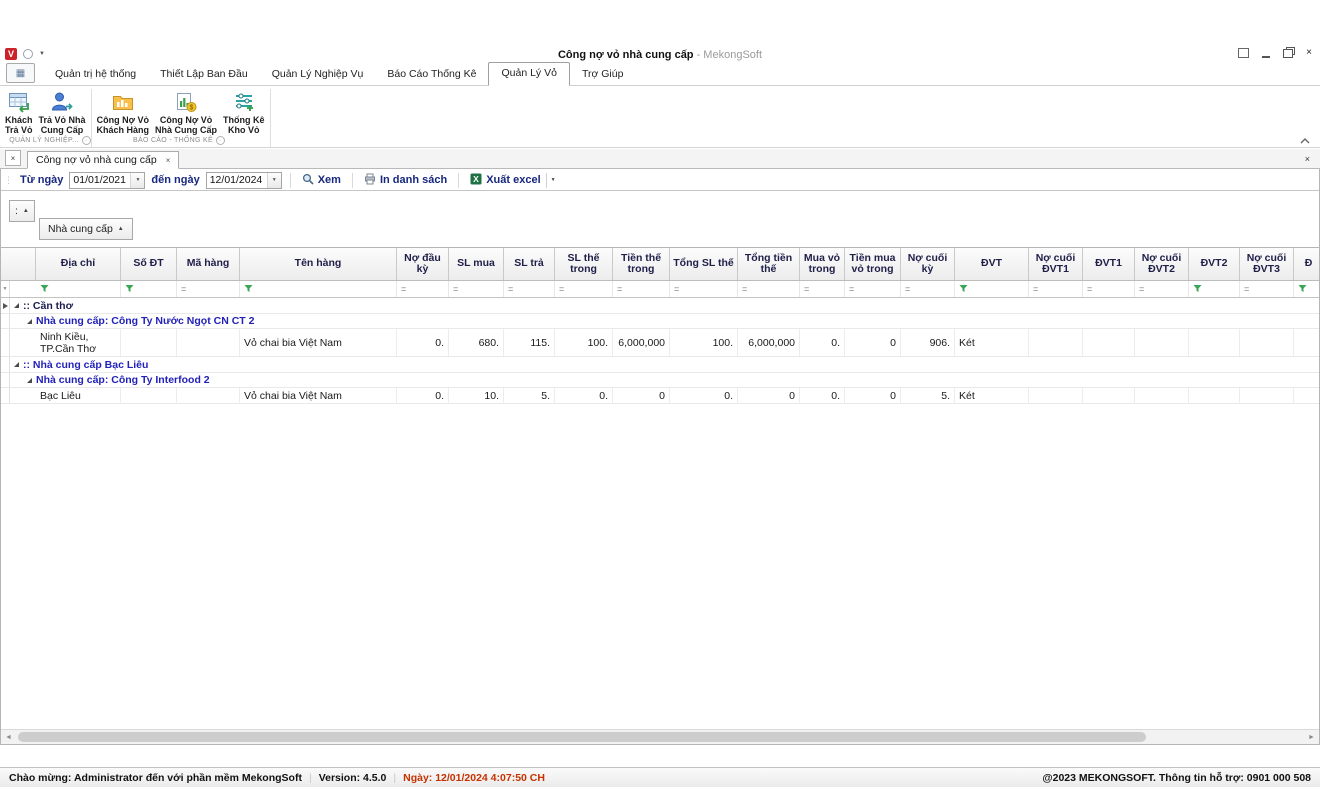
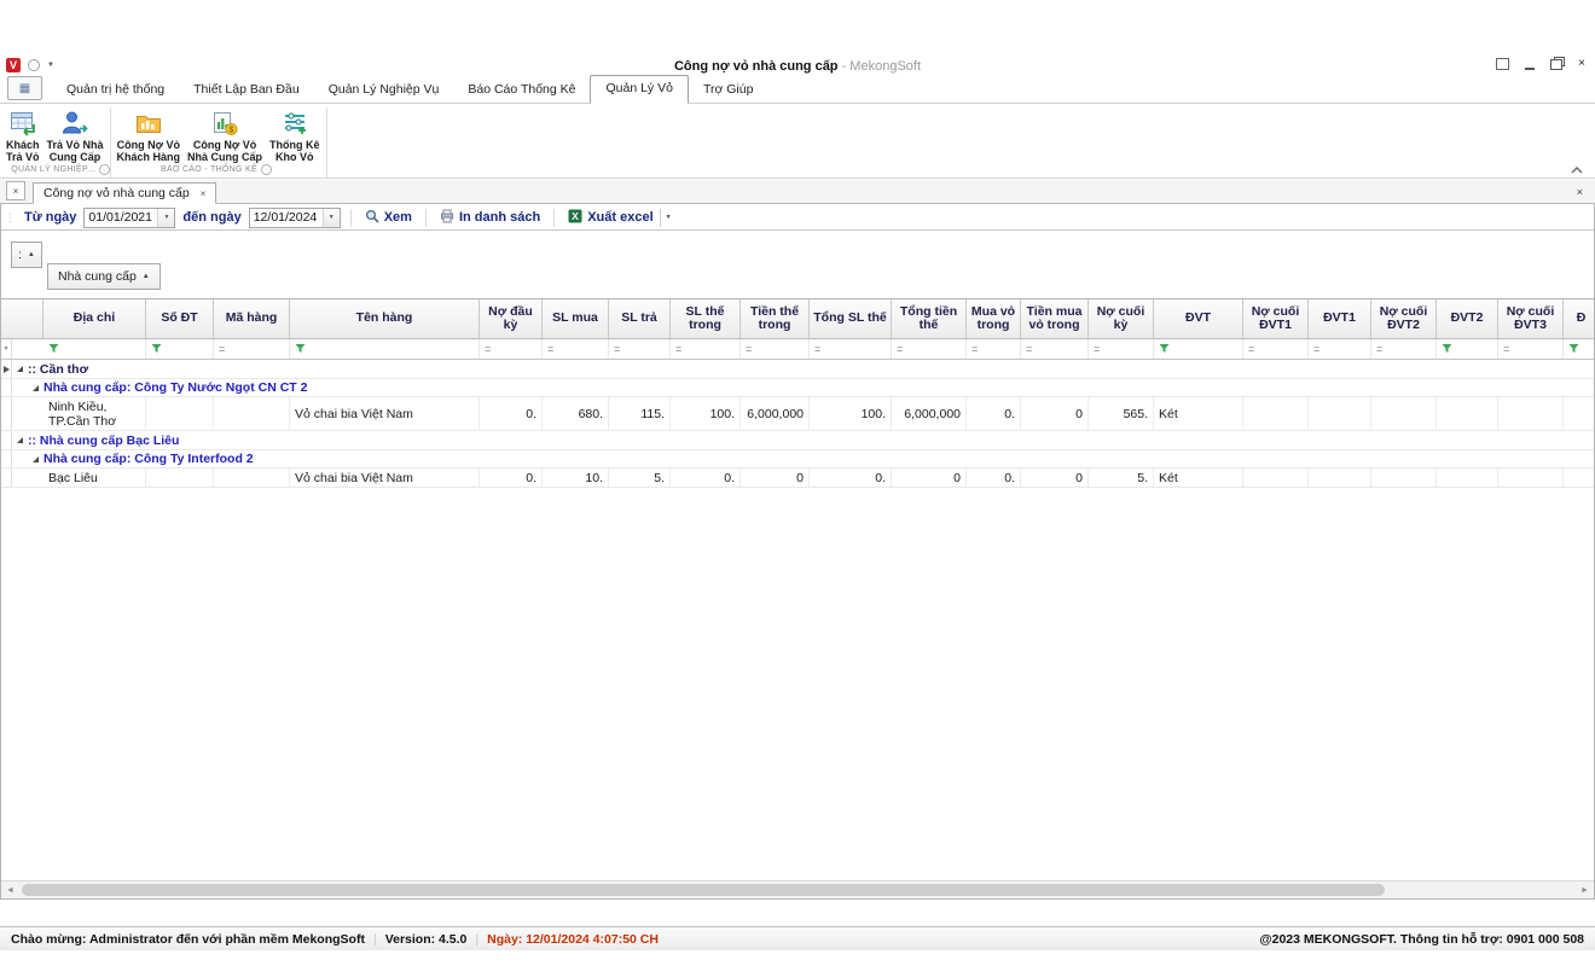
  V
  Công nợ vỏ nhà cung cấp - MekongSoft
  ×
  ▦
  Quản trị hệ thống
  Thiết Lập Ban Đầu
  Quản Lý Nghiệp Vụ
  Báo Cáo Thống Kê
  Quản Lý Vỏ
  Trợ Giúp
  Khách
  Trả Vỏ
  Trả Vỏ Nhà
  Cung Cấp
  Công Nợ Vỏ
  Khách Hàng
  Công Nợ Vỏ
  Nhà Cung Cấp
  Thống Kê
  Kho Vỏ
  ×
  Công nợ vỏ nhà cung cấp
  ×
  ×
  ⋮
  Từ ngày
  01/01/2021
  đến ngày
  12/01/2024
  Xem
  In danh sách
  X
  Xuất excel
  :
  Nhà cung cấp
  Địa chỉ
  Số ĐT
  Mã hàng
  Tên hàng
  Nợ đầu kỳ
  SL mua
  SL trả
  SL thế trong
  Tiền thế trong
  Tổng SL thế
  Tổng tiền thế
  Mua vỏ trong
  Tiền mua vỏ trong
  Nợ cuối kỳ
  ĐVT
  Nợ cuối ĐVT1
  ĐVT1
  Nợ cuối ĐVT2
  ĐVT2
  Nợ cuối ĐVT3
  Đ
  =
  =
  =
  =
  =
  =
  =
  =
  =
  =
  =
  =
  =
  =
  =
  :: Cần thơ
  Nhà cung cấp: Công Ty Nước Ngọt CN CT 2
  Ninh Kiều, TP.Cần Thơ
  Vỏ chai bia Việt Nam
  0.
  680.
  115.
  100.
  6,000,000
  100.
  6,000,000
  0.
  0
- 906.
+ 565.
  Két
  :: Nhà cung cấp Bạc Liêu
  Nhà cung cấp: Công Ty Interfood 2
  Bạc Liêu
  Vỏ chai bia Việt Nam
  0.
  10.
  5.
  0.
  0
  0.
  0
  0.
  0
  5.
  Két
  Chào mừng: Administrator đến với phần mềm MekongSoft
  |
  Version: 4.5.0
  |
  Ngày: 12/01/2024 4:07:50 CH
  @2023 MEKONGSOFT. Thông tin hỗ trợ: 0901 000 508
